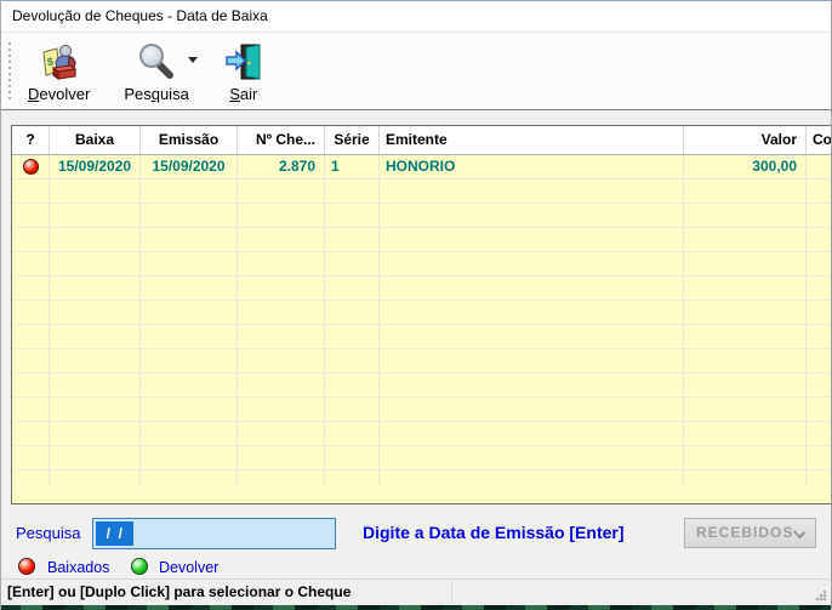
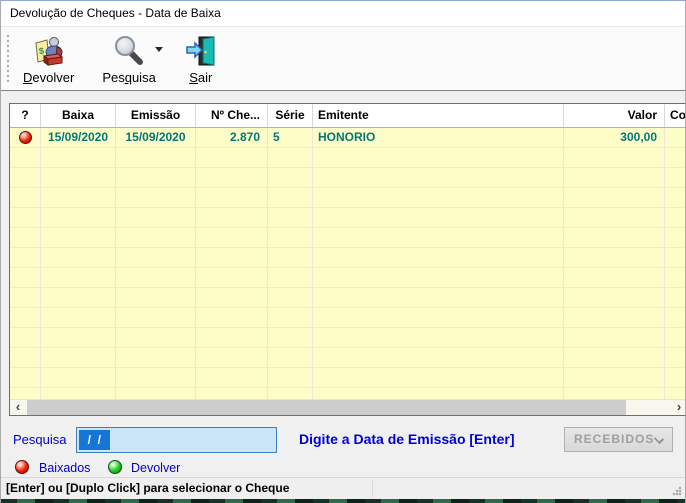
  Devolução de Cheques - Data de Baixa
  Devolver
  Pesquisa
  Sair
  ?
  Baixa
  Emissão
  Nº Che...
  Série
  Emitente
  Valor
  Co
  15/09/2020
  15/09/2020
  2.870
- 1
+ 5
  HONORIO
  300,00
+ ‹
+ ›
  Pesquisa
  / /
  Digite a Data de Emissão [Enter]
  RECEBIDOS
  Baixados
  Devolver
  [Enter] ou [Duplo Click] para selecionar o Cheque
